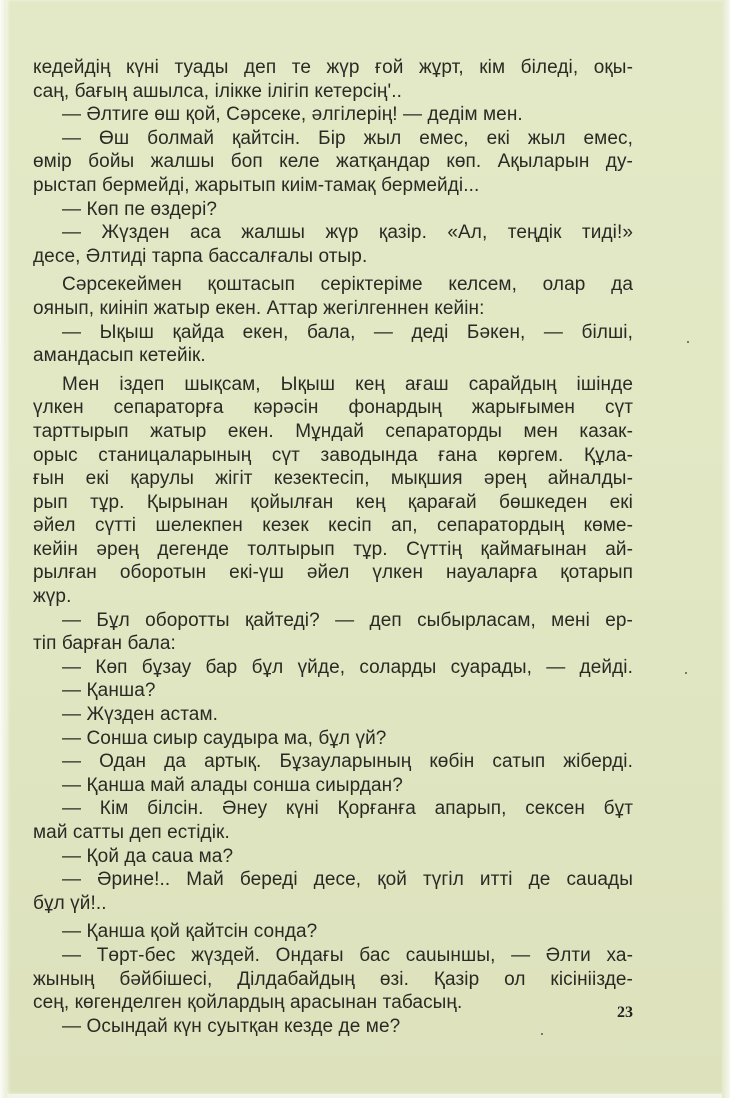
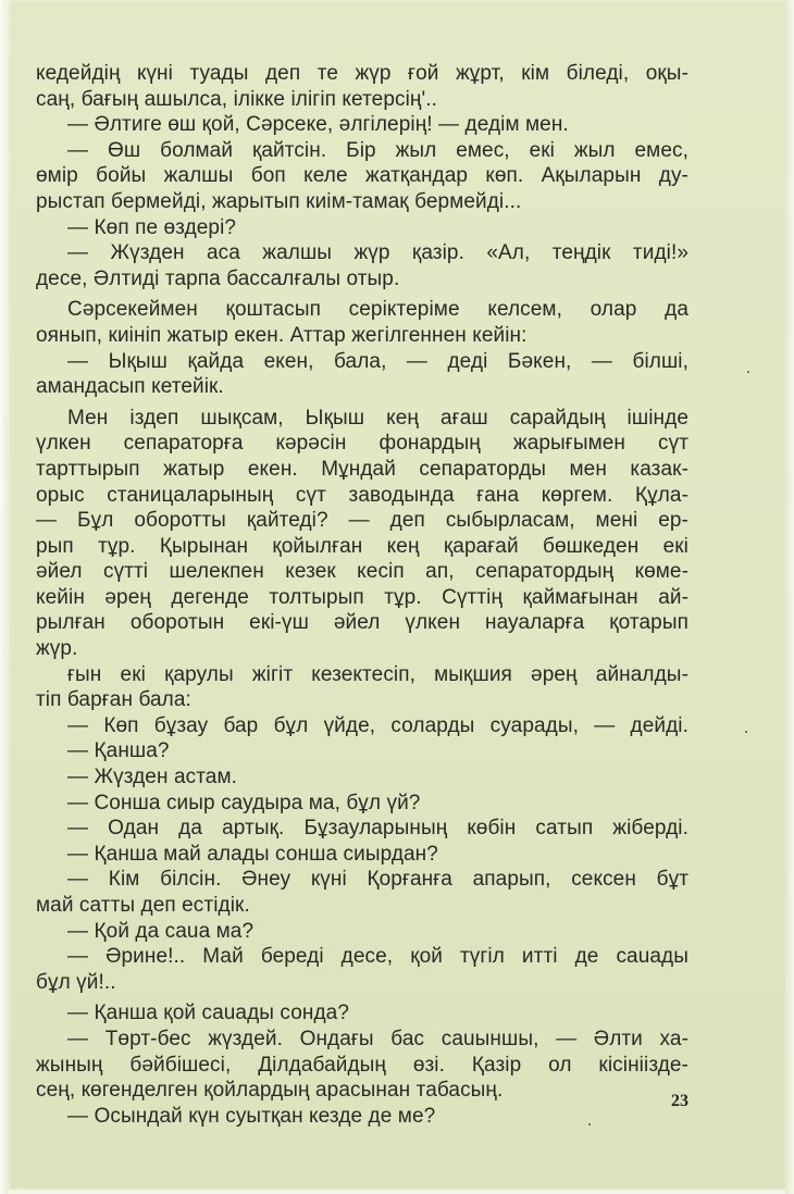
  кедейдің күні туады деп те жүр ғой жұрт, кім біледі, оқы-
  саң, бағың ашылса, ілікке ілігіп кетерсің'..
  — Әлтиге өш қой, Сәрсеке, әлгілерің! — дедім мен.
  — Өш болмай қайтсін. Бір жыл емес, екі жыл емес,
  өмір бойы жалшы боп келе жатқандар көп. Ақыларын ду-
  рыстап бермейді, жарытып киім-тамақ бермейді...
  — Көп пе өздері?
  — Жүзден аса жалшы жүр қазір. «Ал, теңдік тиді!»
  десе, Әлтиді тарпа бассалғалы отыр.
  Сәрсекеймен қоштасып серіктеріме келсем, олар да
  оянып, киініп жатыр екен. Аттар жегілгеннен кейін:
  — Ықыш қайда екен, бала, — деді Бәкен, — білші,
  амандасып кетейік.
  Мен іздеп шықсам, Ықыш кең ағаш сарайдың ішінде
  үлкен сепараторға кәрәсін фонардың жарығымен сүт
  тарттырып жатыр екен. Мұндай сепараторды мен казак-
  орыс станицаларының сүт заводында ғана көргем. Құла-
- ғын екі қарулы жігіт кезектесіп, мықшия әрең айналды-
+ — Бұл оборотты қайтеді? — деп сыбырласам, мені ер-
  рып тұр. Қырынан қойылған кең қарағай бөшкеден екі
  әйел сүтті шелекпен кезек кесіп ап, сепаратордың көме-
  кейін әрең дегенде толтырып тұр. Сүттің қаймағынан ай-
  рылған оборотын екі-үш әйел үлкен науаларға қотарып
  жүр.
- — Бұл оборотты қайтеді? — деп сыбырласам, мені ер-
+ ғын екі қарулы жігіт кезектесіп, мықшия әрең айналды-
  тіп барған бала:
  — Көп бұзау бар бұл үйде, соларды суарады, — дейді.
  — Қанша?
  — Жүзден астам.
  — Сонша сиыр саудыра ма, бұл үй?
  — Одан да артық. Бұзауларының көбін сатып жіберді.
  — Қанша май алады сонша сиырдан?
  — Кім білсін. Әнеу күні Қорғанға апарып, сексен бұт
  май сатты деп естідік.
  — Қой да саua ма?
  — Әрине!.. Май береді десе, қой түгіл итті де саuады
  бұл үй!..
- — Қанша қой қайтсін сонда?
+ — Қанша қой саuады сонда?
  — Төрт-бес жүздей. Ондағы бас саuыншы, — Әлти ха-
  жының бәйбішесі, Ділдабайдың өзі. Қазір ол кісініізде-
  сең, көгенделген қойлардың арасынан табасың.
  — Осындай күн суытқан кезде де ме?
  23
